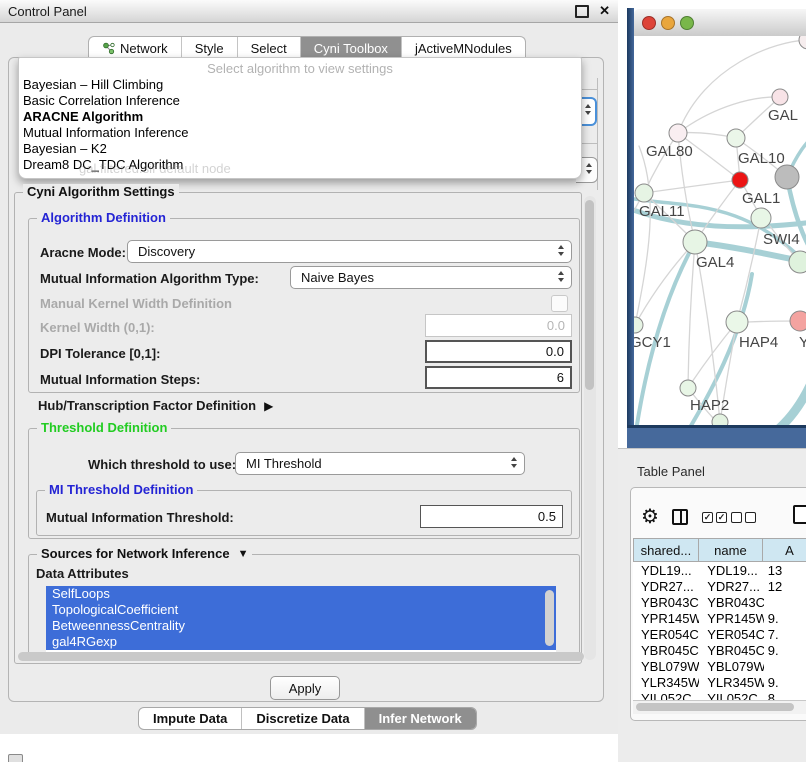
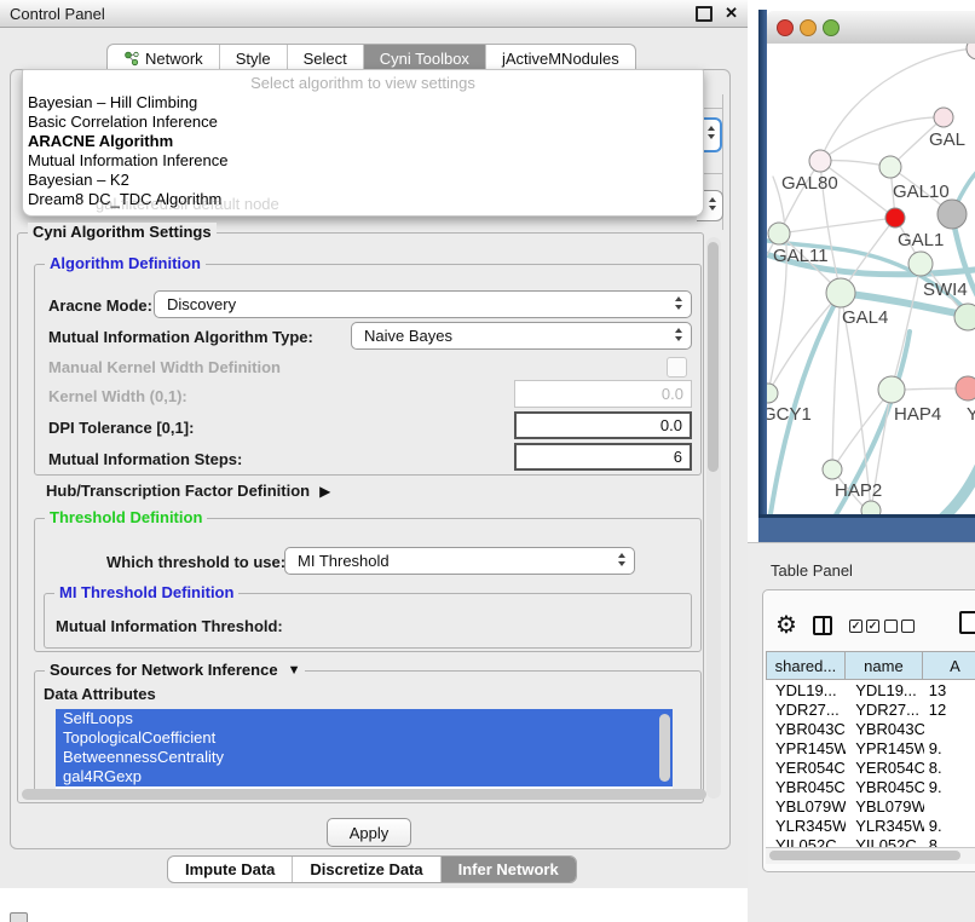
  Control Panel
  ✕
  Network
  Style
  Select
  Cyni Toolbox
  jActiveMNodules
  Select algorithm to view settings
  Bayesian – Hill Climbing
  Basic Correlation Inference
  ARACNE Algorithm
  Mutual Information Inference
  Bayesian – K2
  Dream8 DC_TDC Algorithm
  gal.filtered.sif default node
  Cyni Algorithm Settings
  Algorithm Definition
  Aracne Mode:
  Discovery
  Mutual Information Algorithm Type:
  Naive Bayes
  Manual Kernel Width Definition
  Kernel Width (0,1):
  0.0
  DPI Tolerance [0,1]:
  0.0
  Mutual Information Steps:
  6
  Hub/Transcription Factor Definition
  ▶
  Threshold Definition
  Which threshold to use:
  MI Threshold
  MI Threshold Definition
  Mutual Information Threshold:
- 0.5
  Sources for Network Inference
  ▼
  Data Attributes
  SelfLoops
  TopologicalCoefficient
  BetweennessCentrality
  gal4RGexp
  Apply
  Impute Data
  Discretize Data
  Infer Network
  GAL
  GAL80
  GAL10
  GAL1
  GAL11
  SWI4
  GAL4
  GCY1
  HAP4
  Y
  HAP2
  Table Panel
  ⚙
  ✓
  ✓
  shared...
  name
  A
  YDL19...
  YDL19...
  13
  YDR27...
  YDR27...
  12
  YBR043C
  YBR043C
  YPR145W
  YPR145W
  9.
  YER054C
  YER054C
- 7.
+ 8.
  YBR045C
  YBR045C
  9.
  YBL079W
  YBL079W
  YLR345W
  YLR345W
  9.
  YIL052C
  YIL052C
  8
